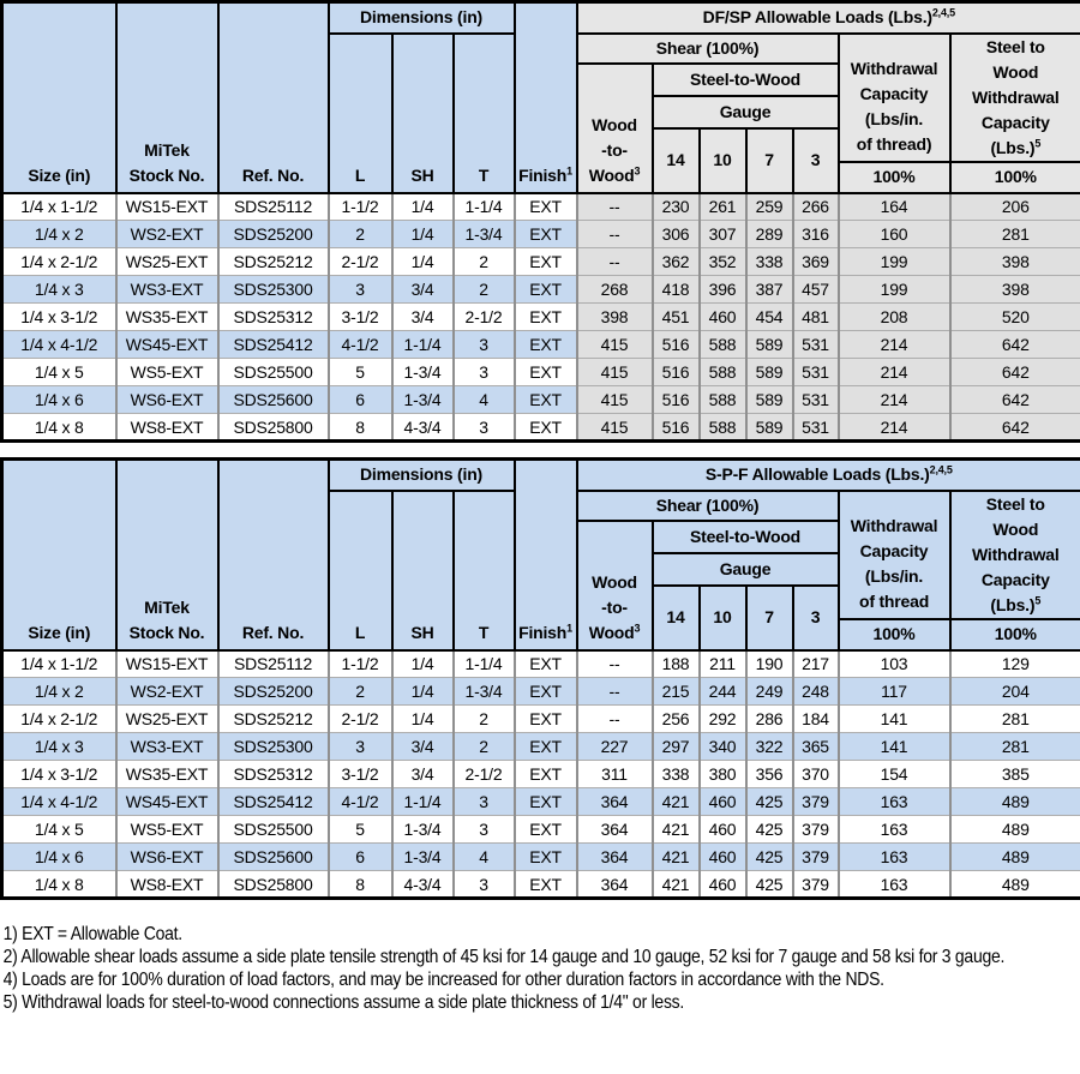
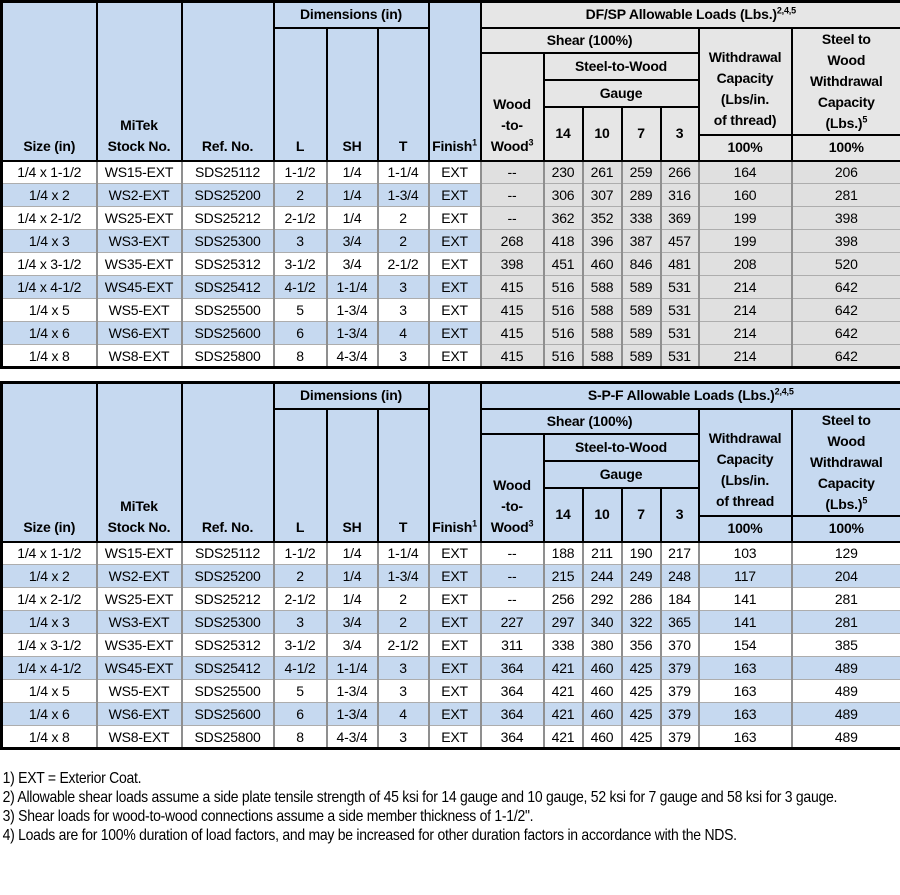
  Size (in)	MiTekStock No.	Ref. No.	Dimensions (in)	Finish1	DF/SP Allowable Loads (Lbs.)2,4,5
  L	SH	T	Shear (100%)	WithdrawalCapacity(Lbs/in.of thread)	Steel toWoodWithdrawalCapacity(Lbs.)5
  Wood-to-Wood3	Steel-to-Wood
  Gauge
  14	10	7	3
  100%	100%
  1/4 x 1-1/2	WS15-EXT	SDS25112	1-1/2	1/4	1-1/4	EXT	--	230	261	259	266	164	206
  1/4 x 2	WS2-EXT	SDS25200	2	1/4	1-3/4	EXT	--	306	307	289	316	160	281
  1/4 x 2-1/2	WS25-EXT	SDS25212	2-1/2	1/4	2	EXT	--	362	352	338	369	199	398
  1/4 x 3	WS3-EXT	SDS25300	3	3/4	2	EXT	268	418	396	387	457	199	398
- 1/4 x 3-1/2	WS35-EXT	SDS25312	3-1/2	3/4	2-1/2	EXT	398	451	460	454	481	208	520
+ 1/4 x 3-1/2	WS35-EXT	SDS25312	3-1/2	3/4	2-1/2	EXT	398	451	460	846	481	208	520
  1/4 x 4-1/2	WS45-EXT	SDS25412	4-1/2	1-1/4	3	EXT	415	516	588	589	531	214	642
  1/4 x 5	WS5-EXT	SDS25500	5	1-3/4	3	EXT	415	516	588	589	531	214	642
  1/4 x 6	WS6-EXT	SDS25600	6	1-3/4	4	EXT	415	516	588	589	531	214	642
  1/4 x 8	WS8-EXT	SDS25800	8	4-3/4	3	EXT	415	516	588	589	531	214	642
  Size (in)	MiTekStock No.	Ref. No.	Dimensions (in)	Finish1	S-P-F Allowable Loads (Lbs.)2,4,5
  L	SH	T	Shear (100%)	WithdrawalCapacity(Lbs/in.of thread	Steel toWoodWithdrawalCapacity(Lbs.)5
  Wood-to-Wood3	Steel-to-Wood
  Gauge
  14	10	7	3
  100%	100%
  1/4 x 1-1/2	WS15-EXT	SDS25112	1-1/2	1/4	1-1/4	EXT	--	188	211	190	217	103	129
  1/4 x 2	WS2-EXT	SDS25200	2	1/4	1-3/4	EXT	--	215	244	249	248	117	204
  1/4 x 2-1/2	WS25-EXT	SDS25212	2-1/2	1/4	2	EXT	--	256	292	286	184	141	281
  1/4 x 3	WS3-EXT	SDS25300	3	3/4	2	EXT	227	297	340	322	365	141	281
  1/4 x 3-1/2	WS35-EXT	SDS25312	3-1/2	3/4	2-1/2	EXT	311	338	380	356	370	154	385
  1/4 x 4-1/2	WS45-EXT	SDS25412	4-1/2	1-1/4	3	EXT	364	421	460	425	379	163	489
  1/4 x 5	WS5-EXT	SDS25500	5	1-3/4	3	EXT	364	421	460	425	379	163	489
  1/4 x 6	WS6-EXT	SDS25600	6	1-3/4	4	EXT	364	421	460	425	379	163	489
  1/4 x 8	WS8-EXT	SDS25800	8	4-3/4	3	EXT	364	421	460	425	379	163	489
- 1) EXT = Allowable Coat.
+ 1) EXT = Exterior Coat.
  2) Allowable shear loads assume a side plate tensile strength of 45 ksi for 14 gauge and 10 gauge, 52 ksi for 7 gauge and 58 ksi for 3 gauge.
+ 3) Shear loads for wood-to-wood connections assume a side member thickness of 1-1/2".
  4) Loads are for 100% duration of load factors, and may be increased for other duration factors in accordance with the NDS.
- 5) Withdrawal loads for steel-to-wood connections assume a side plate thickness of 1/4" or less.
